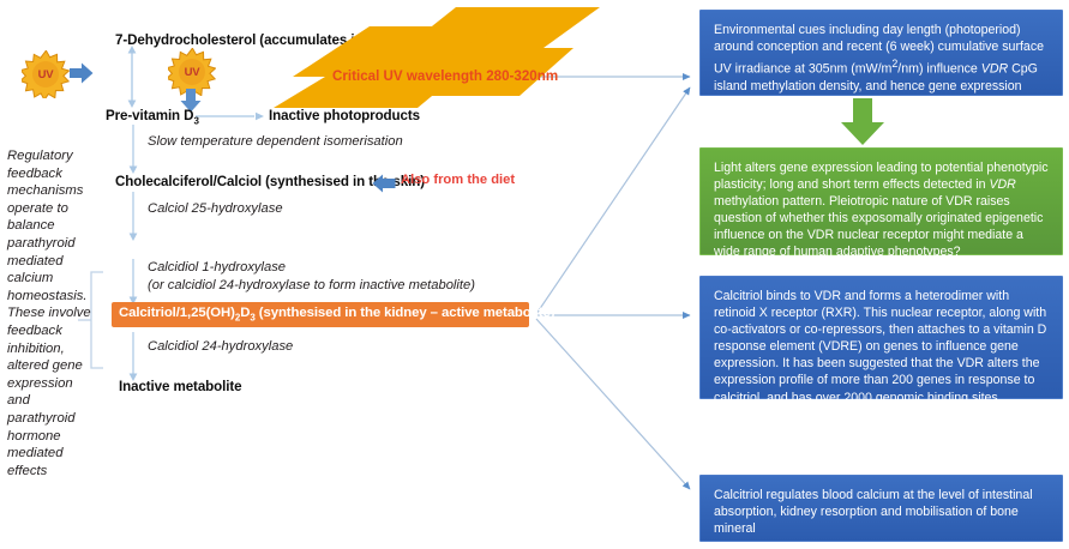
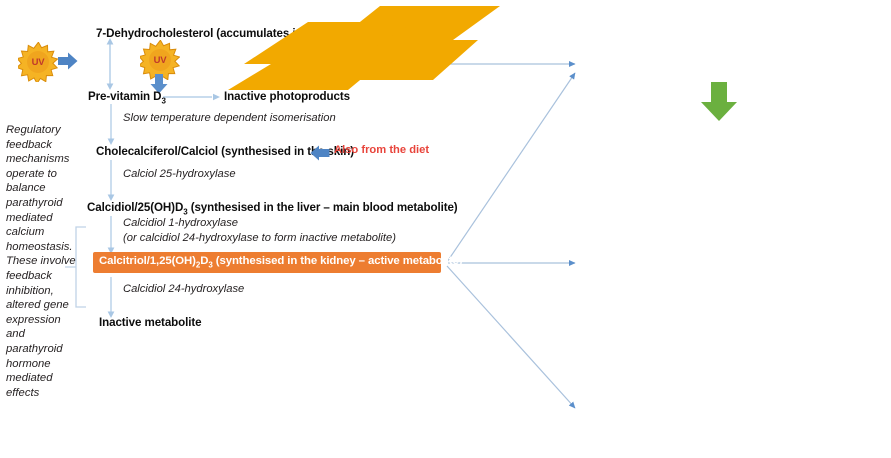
  Regulatory feedback mechanisms operate to balance parathyroid mediated calcium homeostasis. These involve feedback inhibition, altered gene expression and parathyroid hormone mediated effects
  7-Dehydrocholesterol (accumulates
  UV
  UV
  Pre-vitamin D3
  Inactive photoproducts
  Slow temperature dependent isomerisation
  Cholecalciferol/Calciol (synthesised in t skin)
  Also from the diet
  Calciol 25-hydroxylase
+ Calcidiol/25(OH)D3 (synthesised in the liver – main blood metabolite)
  Calcidiol 1-hydroxylase
  (or calcidiol 24-hydroxylase to form inactive metabolite)
  Calcitriol/1,25(OH)2D3 (synthesised in the kidney – active metabolite)
  Calcidiol 24-hydroxylase
  Inactive metabolite
- Critical UV wavelength 280-320nm
- Environmental cues including day length (photoperiod) around conception and recent (6 week) cumulative surface UV irradiance at 305nm (mW/m2/nm) influence VDR CpG island methylation density, and hence gene expression
- Light alters gene expression leading to potential phenotypic plasticity; long and short term effects detected in VDR methylation pattern. Pleiotropic nature of VDR raises question of whether this exposomally originated epigenetic influence on the VDR nuclear receptor might mediate a wide range of human adaptive phenotypes?
- Calcitriol binds to VDR and forms a heterodimer with retinoid X receptor (RXR). This nuclear receptor, along with co-activators or co-repressors, then attaches to a vitamin D response element (VDRE) on genes to influence gene expression. It has been suggested that the VDR alters the expression profile of more than 200 genes in response to calcitriol, and has over 2000 genomic binding sites
- Calcitriol regulates blood calcium at the level of intestinal absorption, kidney resorption and mobilisation of bone mineral
